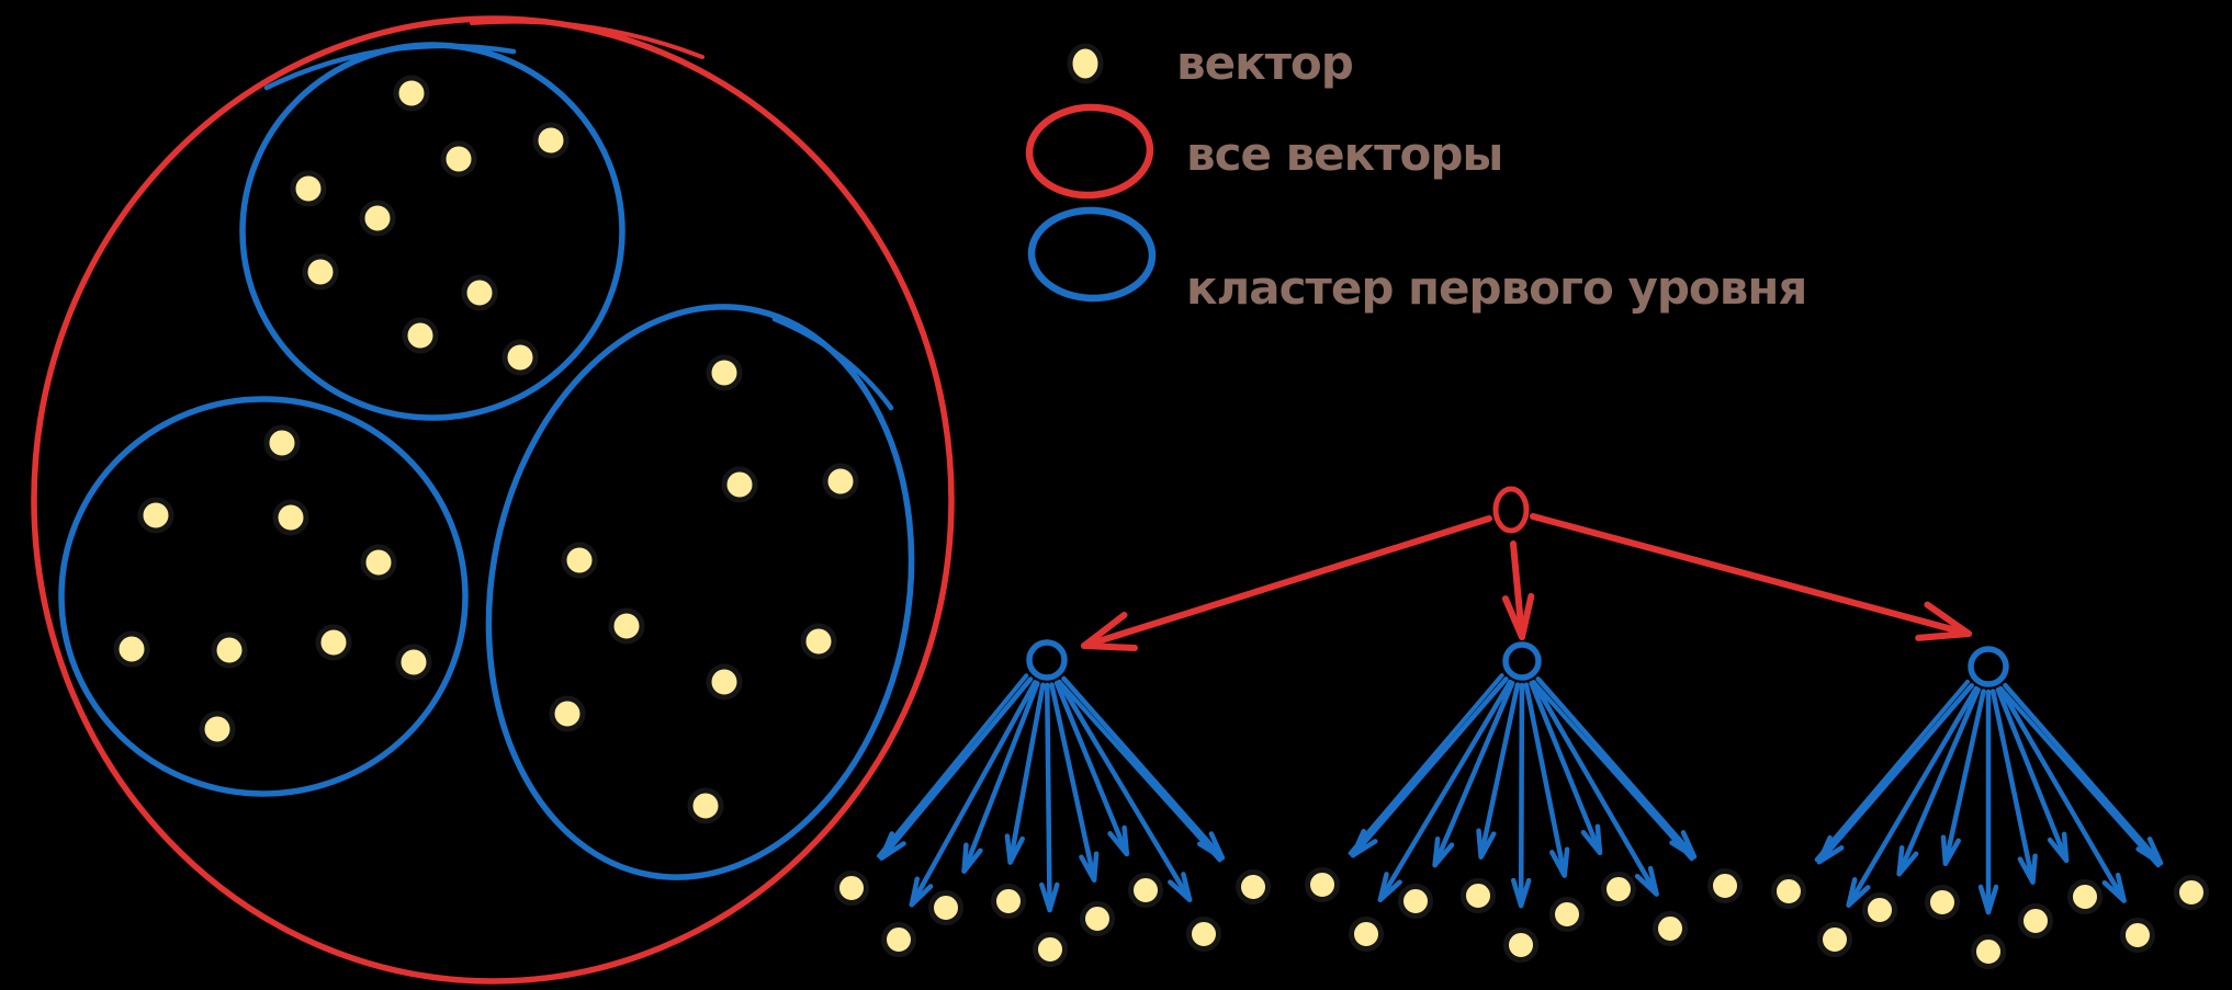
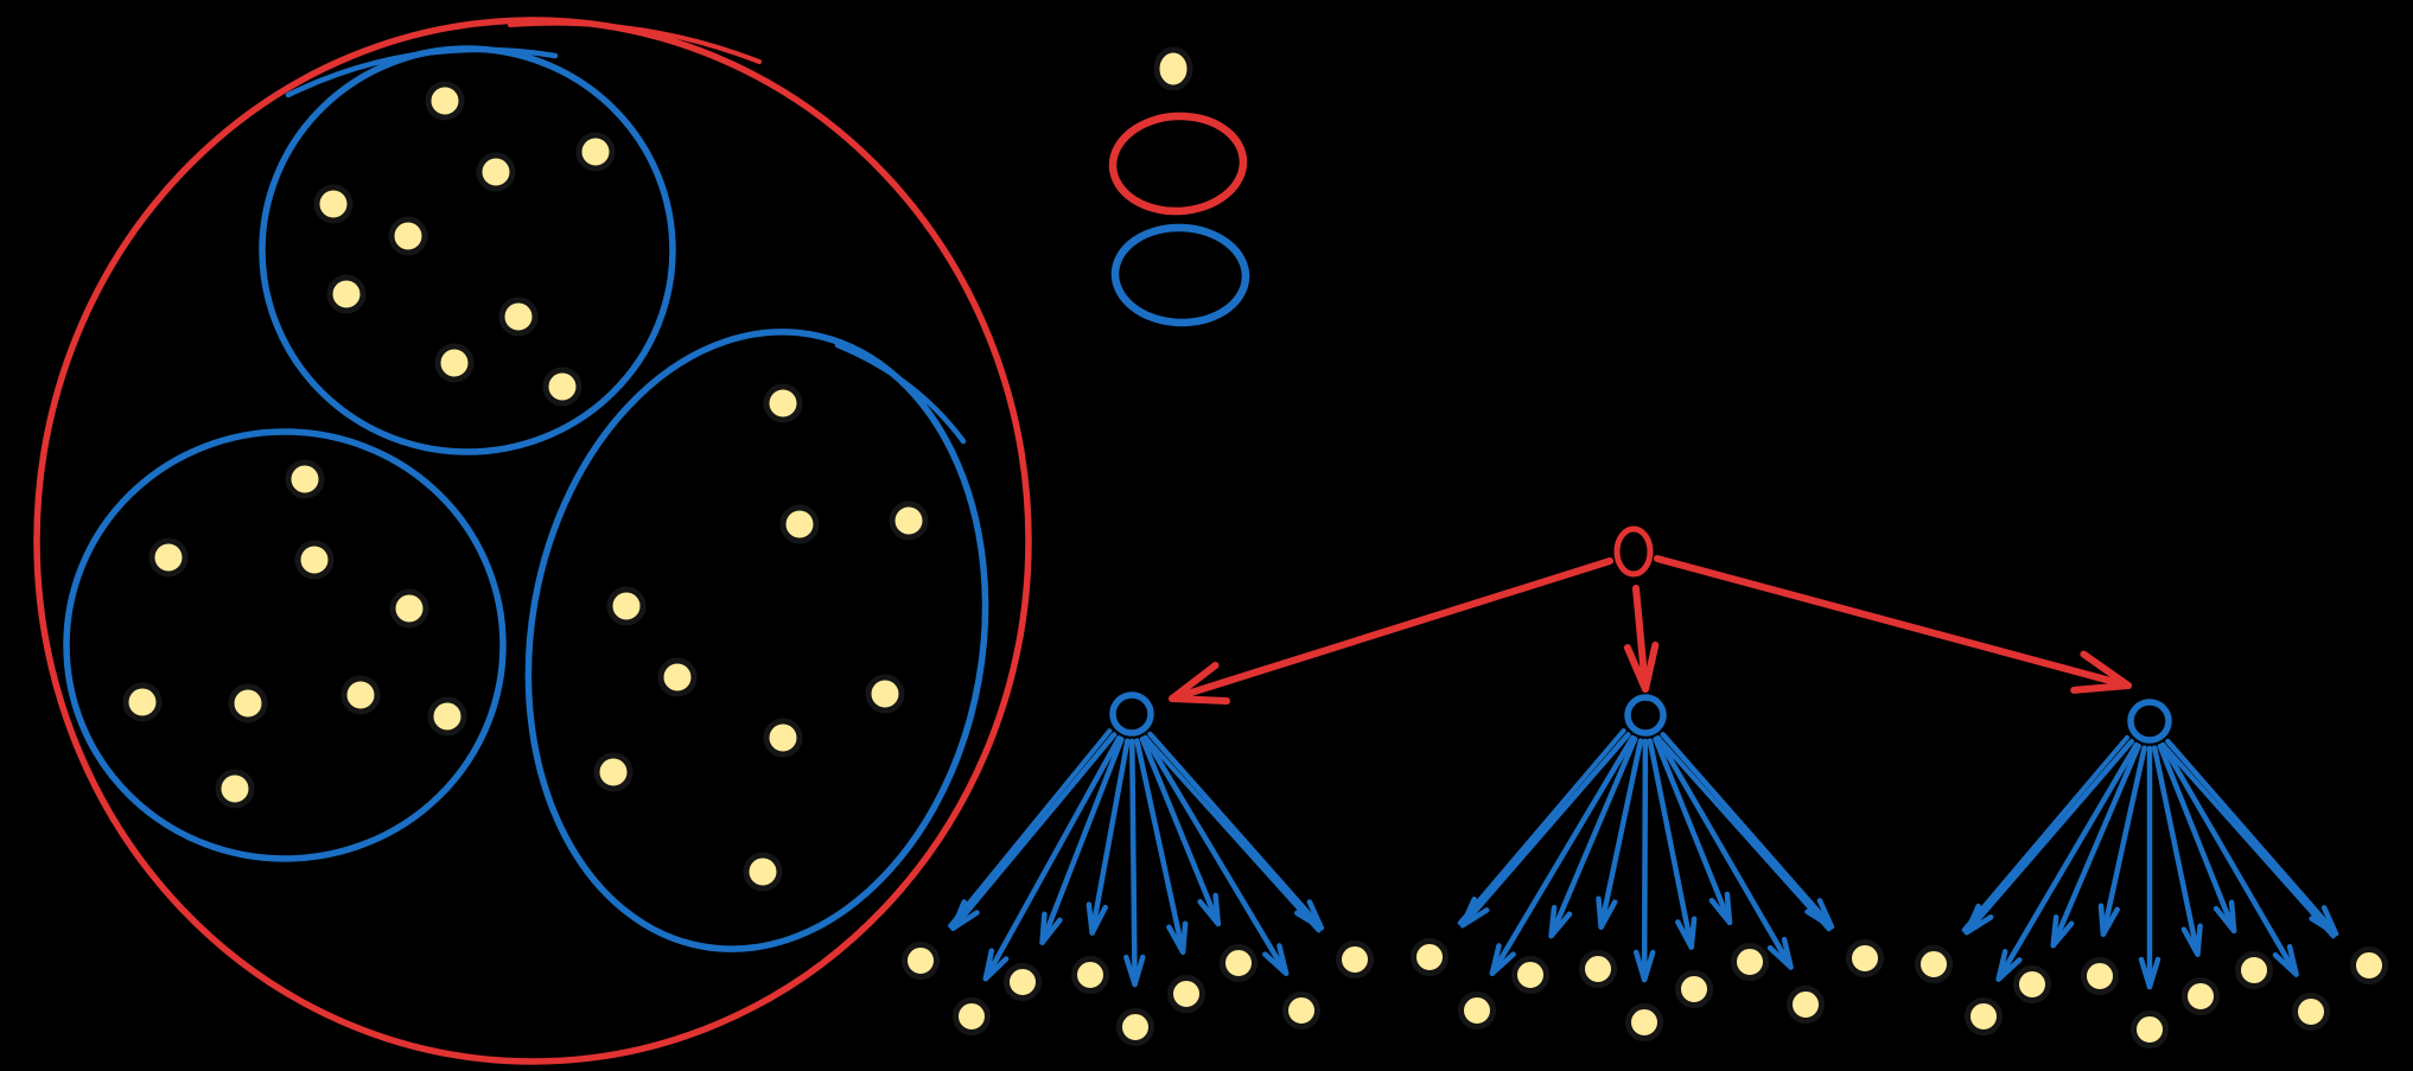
- вектор
- все векторы
- кластер первого уровня
